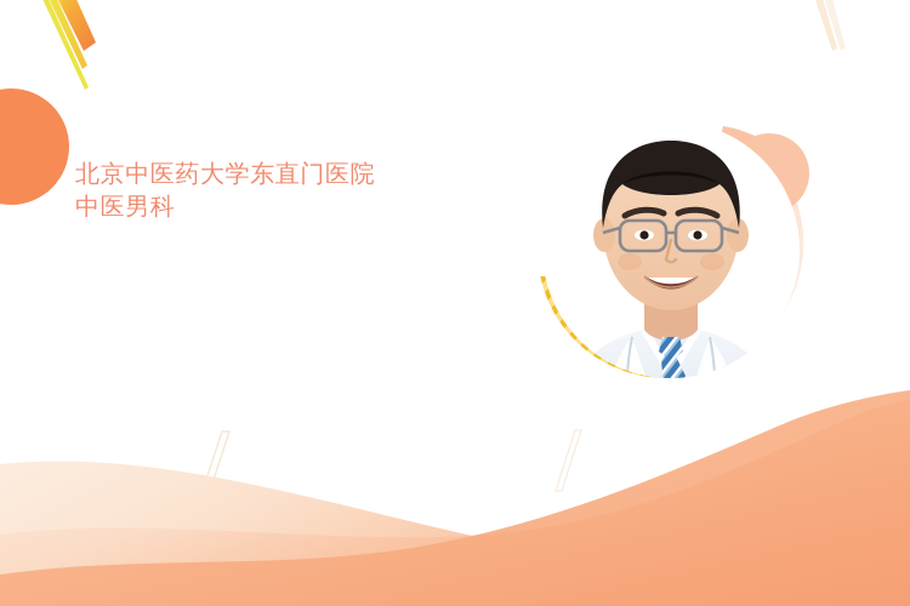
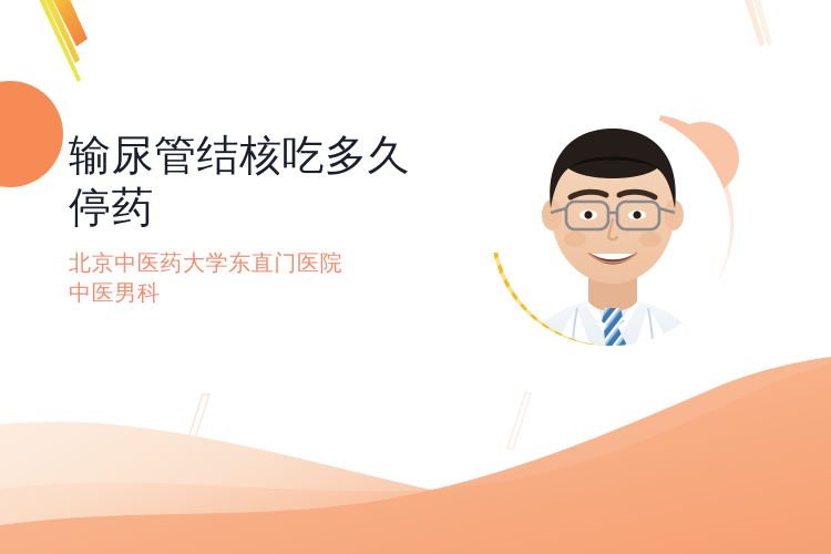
+ 输尿管结核吃多久
+ 停药
  北京中医药大学东直门医院
  中医男科
